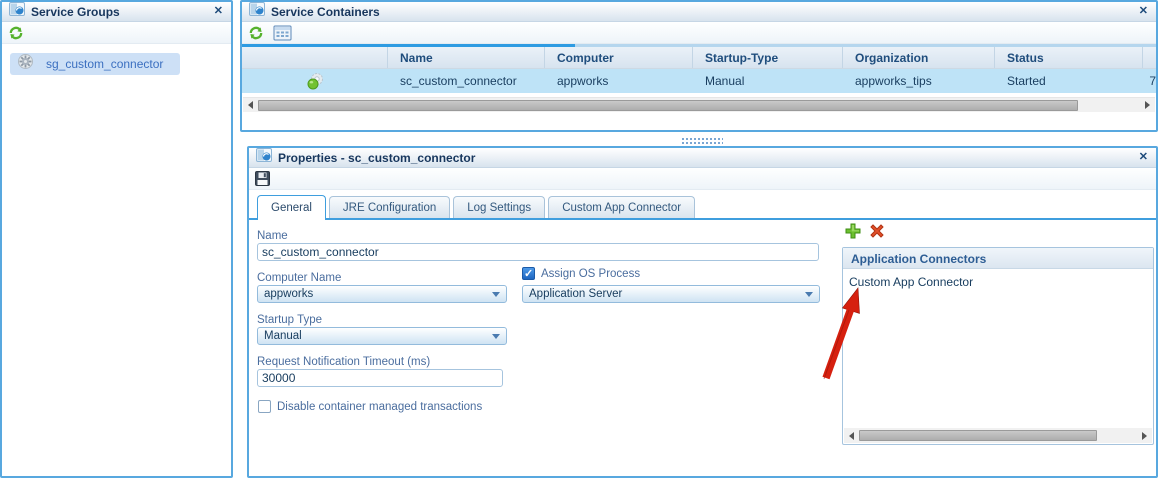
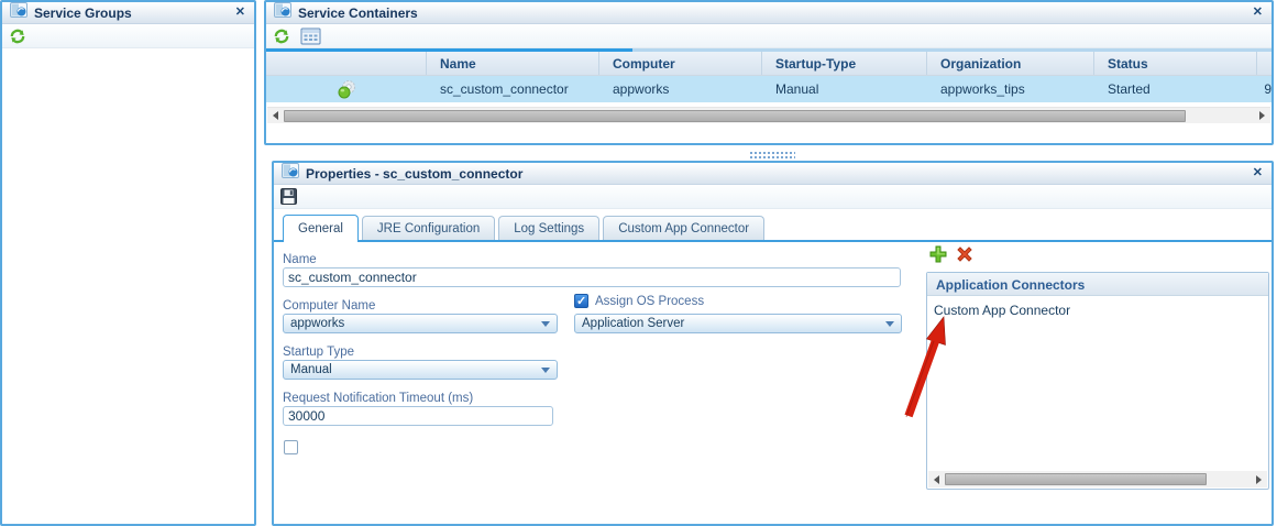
  Service Groups
  ✕
- sg_custom_connector
  Service Containers
  ✕
  Name
  Computer
  Startup-Type
  Organization
  Status
  sc_custom_connector
  appworks
  Manual
  appworks_tips
  Started
- 7
+ 9
  Properties - sc_custom_connector
  ✕
  General
  JRE Configuration
  Log Settings
  Custom App Connector
  Name
  sc_custom_connector
  Computer Name
  appworks
  Assign OS Process
  Application Server
  Startup Type
  Manual
  Request Notification Timeout (ms)
  30000
- Disable container managed transactions
  Application Connectors
  Custom App Connector
